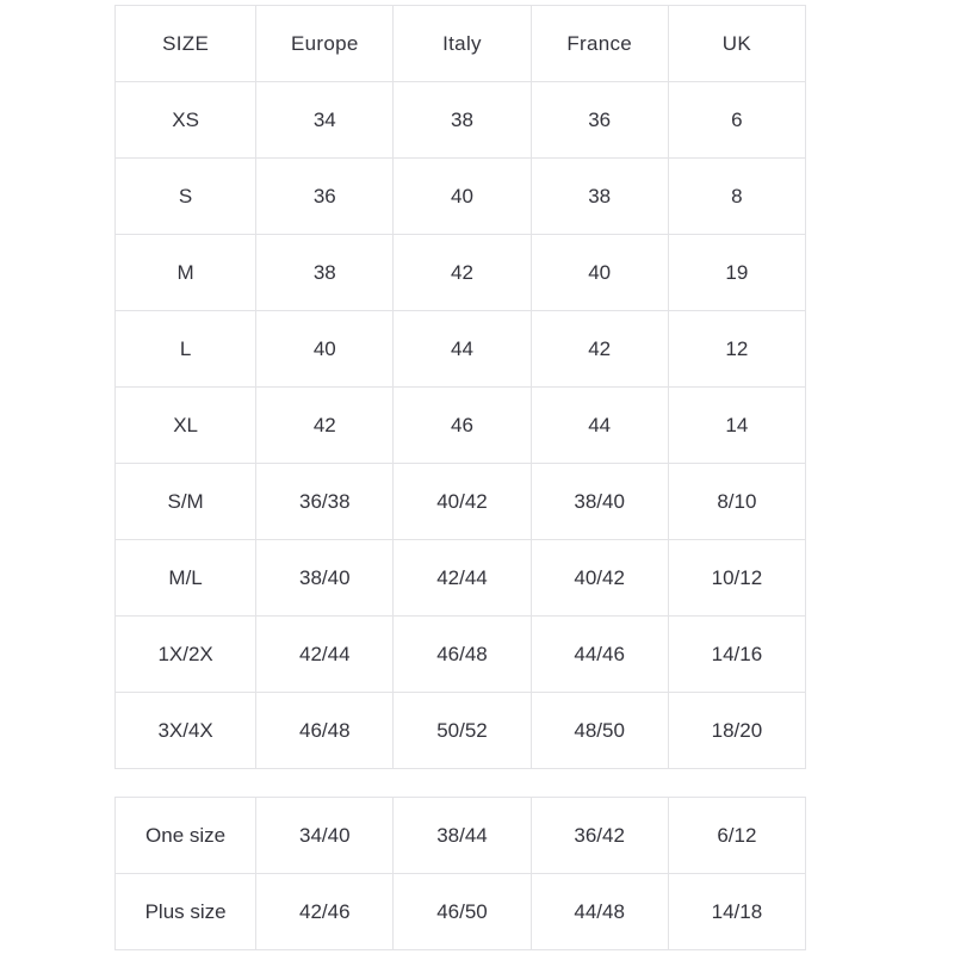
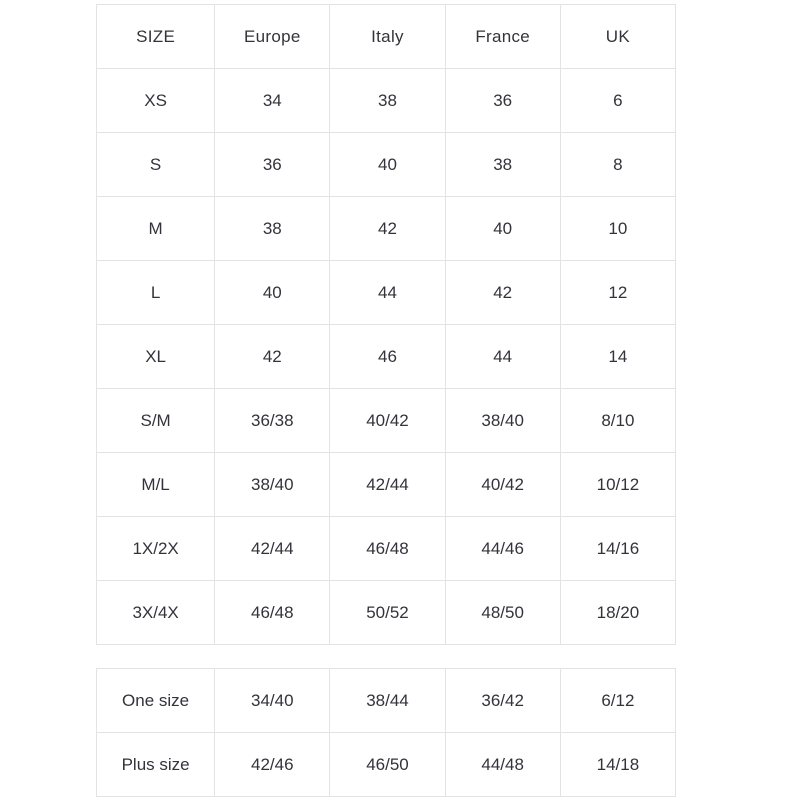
  SIZE	Europe	Italy	France	UK
  XS	34	38	36	6
  S	36	40	38	8
- M	38	42	40	19
+ M	38	42	40	10
  L	40	44	42	12
  XL	42	46	44	14
  S/M	36/38	40/42	38/40	8/10
  M/L	38/40	42/44	40/42	10/12
  1X/2X	42/44	46/48	44/46	14/16
  3X/4X	46/48	50/52	48/50	18/20
  One size	34/40	38/44	36/42	6/12
  Plus size	42/46	46/50	44/48	14/18
